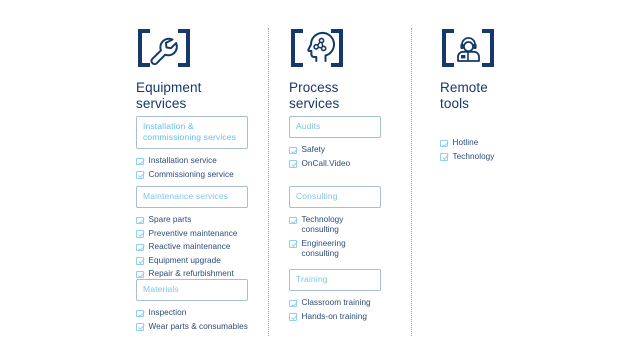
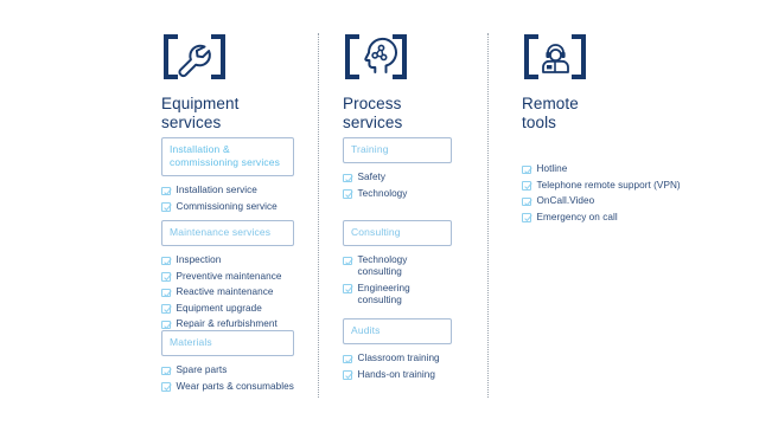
  Equipment
  services
  Installation &
  commissioning services
  Installation service
  Commissioning service
  Maintenance services
- Spare parts
+ Inspection
  Preventive maintenance
  Reactive maintenance
  Equipment upgrade
  Repair & refurbishment
  Materials
- Inspection
+ Spare parts
  Wear parts & consumables
  Process
  services
- Audits
+ Training
  Safety
- OnCall.Video
+ Technology
  Consulting
  Technology consulting
  Engineering consulting
- Training
+ Audits
  Classroom training
  Hands-on training
  Remote
  tools
  Hotline
+ Telephone remote support (VPN)
- Technology
+ OnCall.Video
+ Emergency on call
